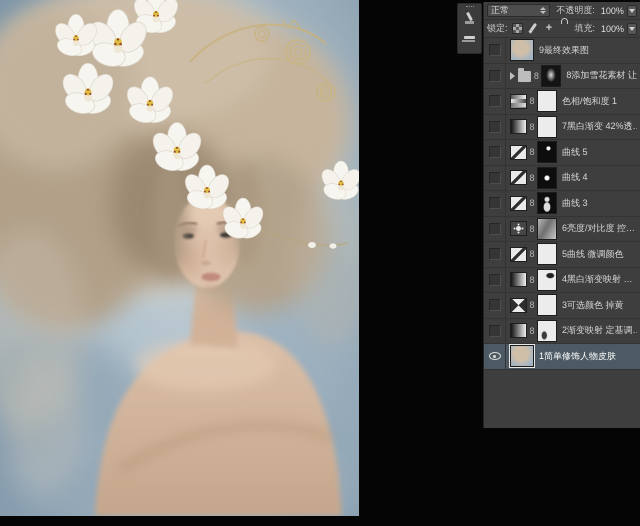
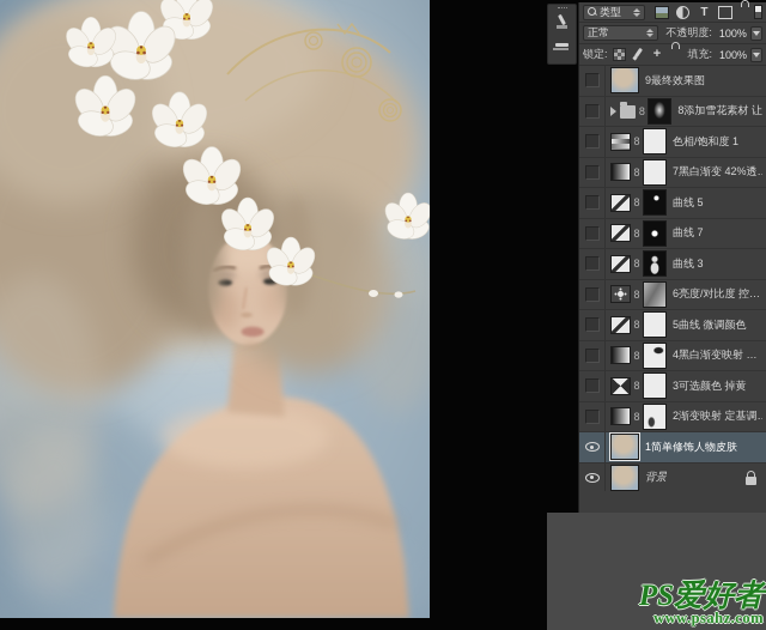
+ 类型
+ T
  正常
  不透明度:
  100%
  锁定:
  +
  填充:
  100%
  9最终效果图
  8
  8添加雪花素材 让
  8
  色相/饱和度 1
  8
  7黑白渐变 42%透
  8
  曲线 5
  8
- 曲线 4
+ 曲线 7
  8
  曲线 3
  8
  6亮度/对比度 控…
  8
  5曲线 微调颜色
  8
  4黑白渐变映射 …
  8
  3可选颜色 掉黄
  8
  2渐变映射 定基调
  1简单修饰人物皮肤
+ 背景
+ PS爱好者
+ www.psahz.com
